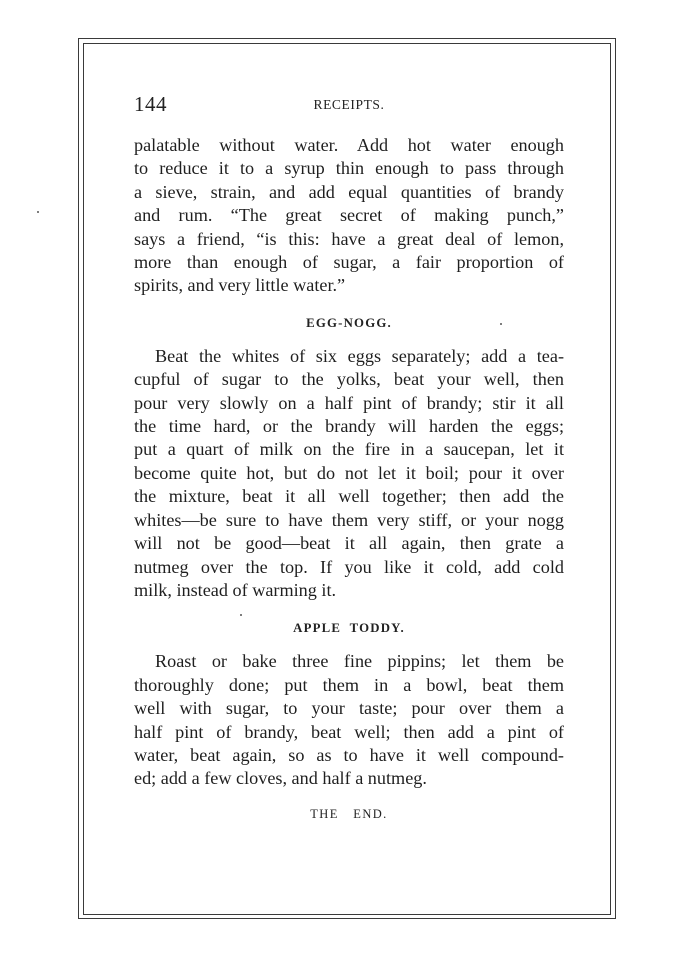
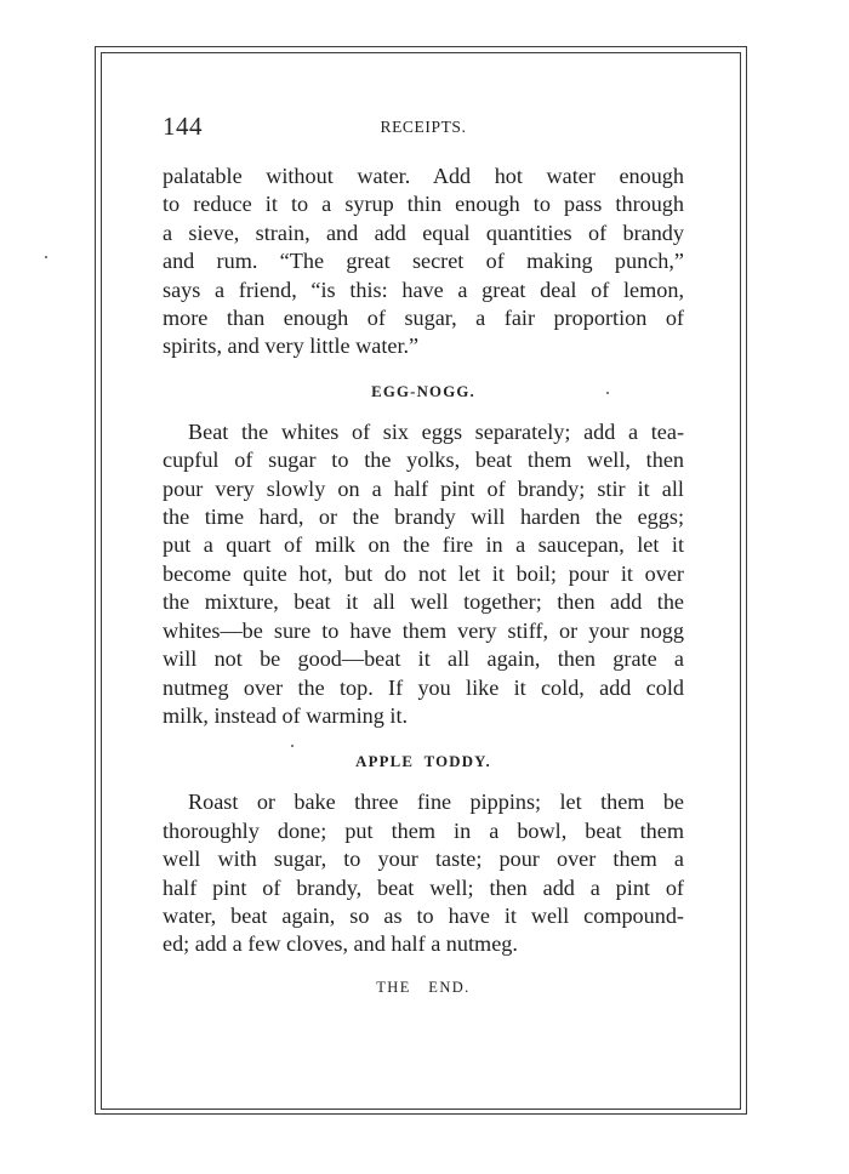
  144
  RECEIPTS.
  palatable without water. Add hot water enough
  to reduce it to a syrup thin enough to pass through
  a sieve, strain, and add equal quantities of brandy
  and rum. “The great secret of making punch,”
  says a friend, “is this: have a great deal of lemon,
  more than enough of sugar, a fair proportion of
  spirits, and very little water.”
  EGG-NOGG.
  Beat the whites of six eggs separately; add a tea-
- cupful of sugar to the yolks, beat your well, then
+ cupful of sugar to the yolks, beat them well, then
  pour very slowly on a half pint of brandy; stir it all
  the time hard, or the brandy will harden the eggs;
  put a quart of milk on the fire in a saucepan, let it
  become quite hot, but do not let it boil; pour it over
  the mixture, beat it all well together; then add the
  whites—be sure to have them very stiff, or your nogg
  will not be good—beat it all again, then grate a
  nutmeg over the top. If you like it cold, add cold
  milk, instead of warming it.
  APPLE TODDY.
  Roast or bake three fine pippins; let them be
  thoroughly done; put them in a bowl, beat them
  well with sugar, to your taste; pour over them a
  half pint of brandy, beat well; then add a pint of
  water, beat again, so as to have it well compound-
  ed; add a few cloves, and half a nutmeg.
  THE END.
